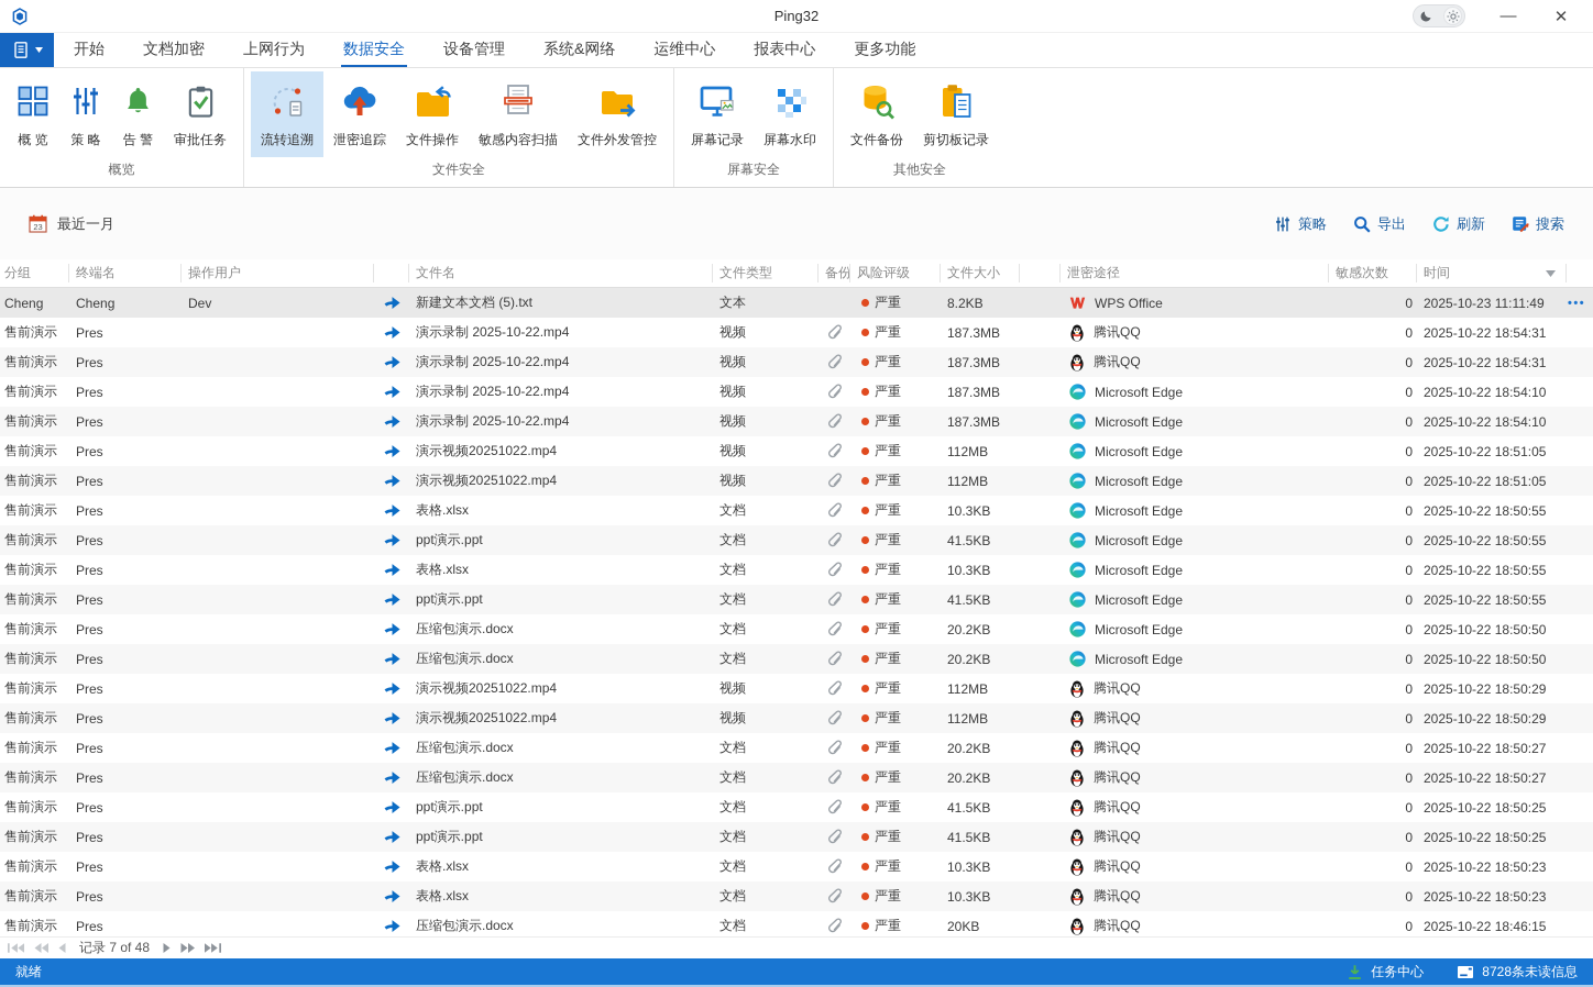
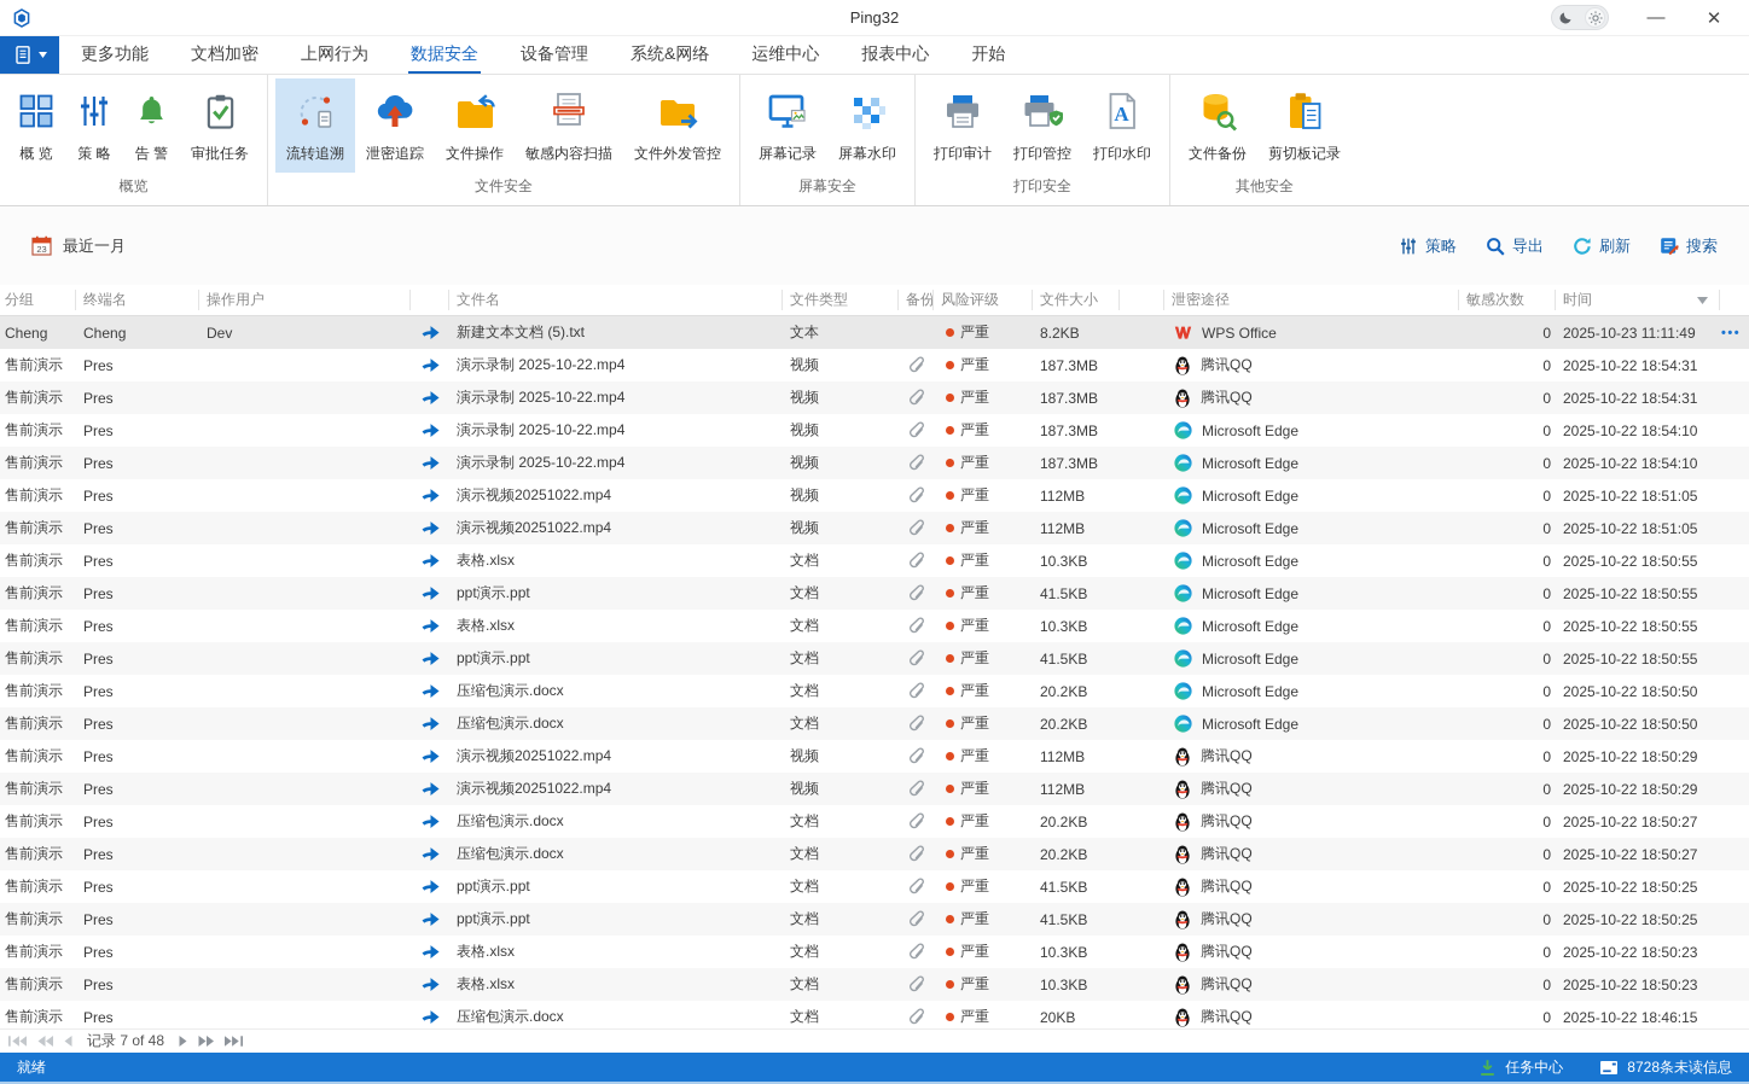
  Ping32
  —
  ✕
- 开始
+ 更多功能
  文档加密
  上网行为
  数据安全
  设备管理
  系统&网络
  运维中心
  报表中心
- 更多功能
+ 开始
  概 览
  策 略
  告 警
  审批任务
  概览
  流转追溯
  泄密追踪
  文件操作
  敏感内容扫描
  文件外发管控
  文件安全
  屏幕记录
  屏幕水印
  屏幕安全
+ 打印审计
+ 打印管控
+ A
+ 打印水印
+ 打印安全
  文件备份
  剪切板记录
  其他安全
  23
  最近一月
  策略
  导出
  刷新
  搜索
  分组
  终端名
  操作用户
  文件名
  文件类型
  备份
  风险评级
  文件大小
  泄密途径
  敏感次数
  时间
  Cheng
  Cheng
  Dev
  新建文本文档 (5).txt
  文本
  严重
  8.2KB
  WPS Office
  0
  2025-10-23 11:11:49
  •••
  售前演示
  Pres
  演示录制 2025-10-22.mp4
  视频
  严重
  187.3MB
  腾讯QQ
  0
  2025-10-22 18:54:31
  售前演示
  Pres
  演示录制 2025-10-22.mp4
  视频
  严重
  187.3MB
  腾讯QQ
  0
  2025-10-22 18:54:31
  售前演示
  Pres
  演示录制 2025-10-22.mp4
  视频
  严重
  187.3MB
  Microsoft Edge
  0
  2025-10-22 18:54:10
  售前演示
  Pres
  演示录制 2025-10-22.mp4
  视频
  严重
  187.3MB
  Microsoft Edge
  0
  2025-10-22 18:54:10
  售前演示
  Pres
  演示视频20251022.mp4
  视频
  严重
  112MB
  Microsoft Edge
  0
  2025-10-22 18:51:05
  售前演示
  Pres
  演示视频20251022.mp4
  视频
  严重
  112MB
  Microsoft Edge
  0
  2025-10-22 18:51:05
  售前演示
  Pres
  表格.xlsx
  文档
  严重
  10.3KB
  Microsoft Edge
  0
  2025-10-22 18:50:55
  售前演示
  Pres
  ppt演示.ppt
  文档
  严重
  41.5KB
  Microsoft Edge
  0
  2025-10-22 18:50:55
  售前演示
  Pres
  表格.xlsx
  文档
  严重
  10.3KB
  Microsoft Edge
  0
  2025-10-22 18:50:55
  售前演示
  Pres
  ppt演示.ppt
  文档
  严重
  41.5KB
  Microsoft Edge
  0
  2025-10-22 18:50:55
  售前演示
  Pres
  压缩包演示.docx
  文档
  严重
  20.2KB
  Microsoft Edge
  0
  2025-10-22 18:50:50
  售前演示
  Pres
  压缩包演示.docx
  文档
  严重
  20.2KB
  Microsoft Edge
  0
  2025-10-22 18:50:50
  售前演示
  Pres
  演示视频20251022.mp4
  视频
  严重
  112MB
  腾讯QQ
  0
  2025-10-22 18:50:29
  售前演示
  Pres
  演示视频20251022.mp4
  视频
  严重
  112MB
  腾讯QQ
  0
  2025-10-22 18:50:29
  售前演示
  Pres
  压缩包演示.docx
  文档
  严重
  20.2KB
  腾讯QQ
  0
  2025-10-22 18:50:27
  售前演示
  Pres
  压缩包演示.docx
  文档
  严重
  20.2KB
  腾讯QQ
  0
  2025-10-22 18:50:27
  售前演示
  Pres
  ppt演示.ppt
  文档
  严重
  41.5KB
  腾讯QQ
  0
  2025-10-22 18:50:25
  售前演示
  Pres
  ppt演示.ppt
  文档
  严重
  41.5KB
  腾讯QQ
  0
  2025-10-22 18:50:25
  售前演示
  Pres
  表格.xlsx
  文档
  严重
  10.3KB
  腾讯QQ
  0
  2025-10-22 18:50:23
  售前演示
  Pres
  表格.xlsx
  文档
  严重
  10.3KB
  腾讯QQ
  0
  2025-10-22 18:50:23
  售前演示
  Pres
  压缩包演示.docx
  文档
  严重
  20KB
  腾讯QQ
  0
  2025-10-22 18:46:15
  记录 7 of 48
  就绪
  任务中心
  8728条未读信息
